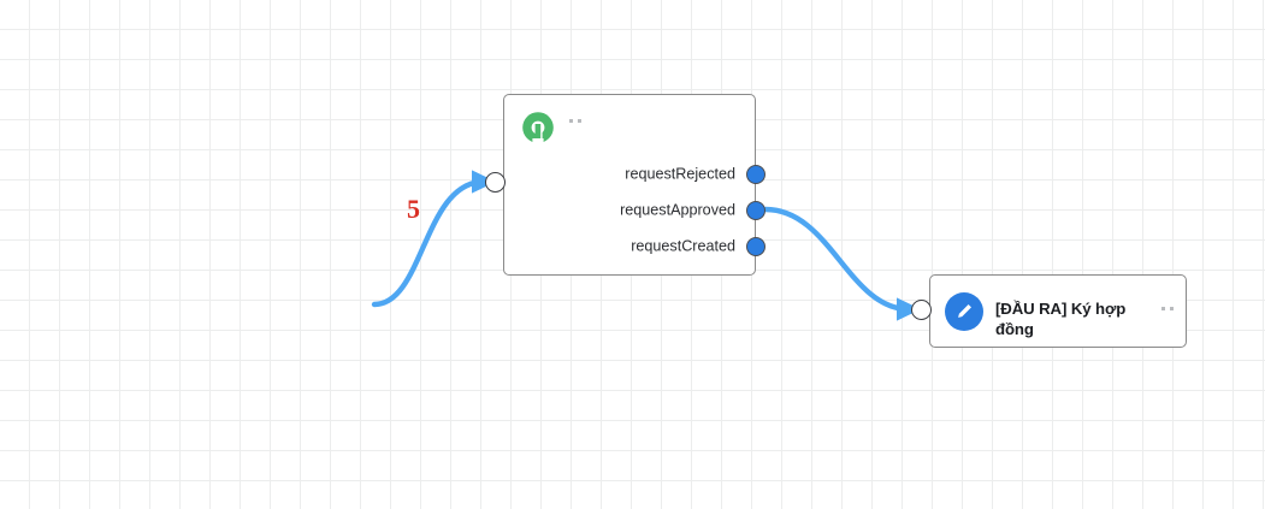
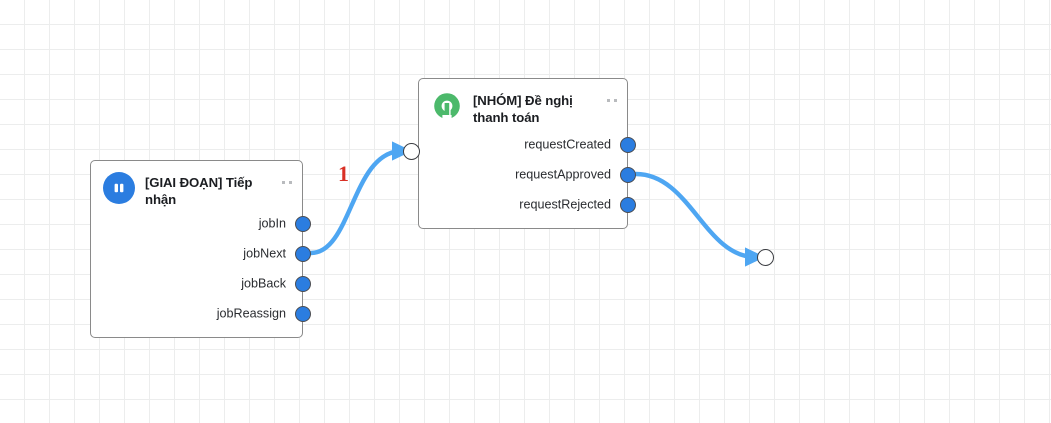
- 5
+ 1
+ [GIAI ĐOẠN] Tiếp nhận
+ jobIn
+ jobNext
+ jobBack
+ jobReassign
+ [NHÓM] Đề nghị thanh toán
- requestRejected
+ requestCreated
  requestApproved
- requestCreated
+ requestRejected
- [ĐẦU RA] Ký hợp đồng
